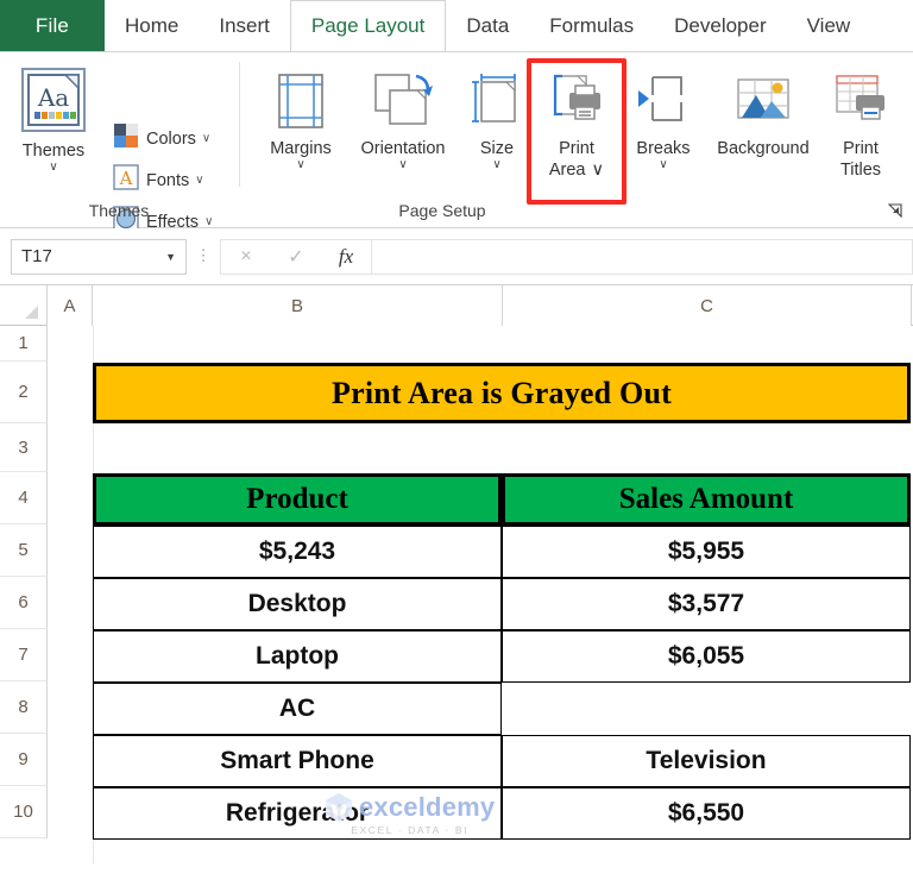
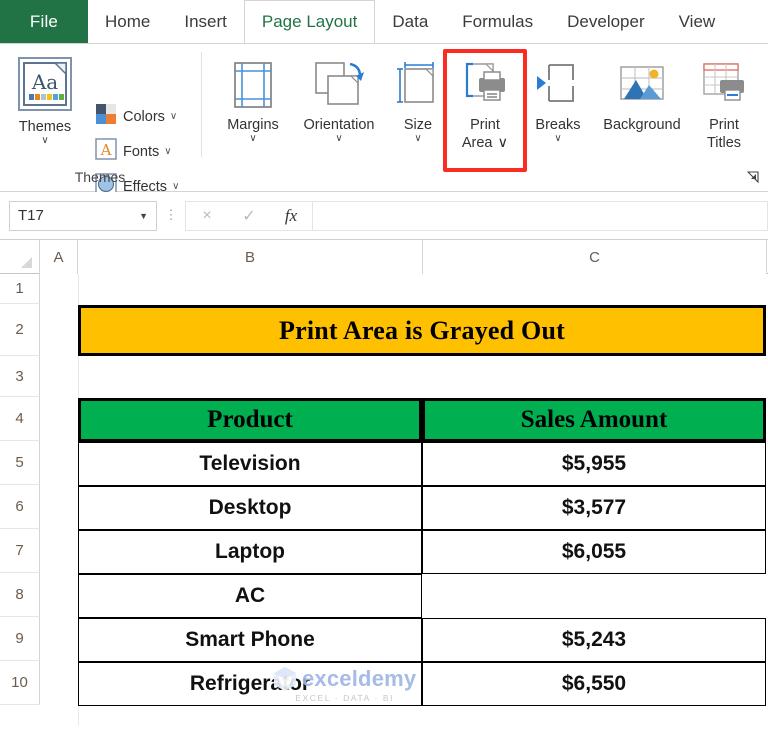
  File
  Home
  Insert
  Page Layout
  Data
  Formulas
  Developer
  View
  Aa
  Themes
  ∨
  Colors
  ∨
  A
  Fonts
  ∨
  Effects
  ∨
  Themes
  Margins
  ∨
  Orientation
  ∨
  Size
  ∨
  Print
  Area
  ∨
  Breaks
  ∨
  Background
  Print
  Titles
- Page Setup
  T17
  ▼
  ⋮
  ×
  ✓
  fx
  A
  B
  C
  1
  2
  3
  4
  5
  6
  7
  8
  9
  10
  Print Area is Grayed Out
  Product
  Sales Amount
- $5,243
+ Television
  $5,955
  Desktop
  $3,577
  Laptop
  $6,055
  AC
  Smart Phone
- Television
+ $5,243
  Refrigerr
  $6,550
  exceldemy
  EXCEL · DATA · BI
